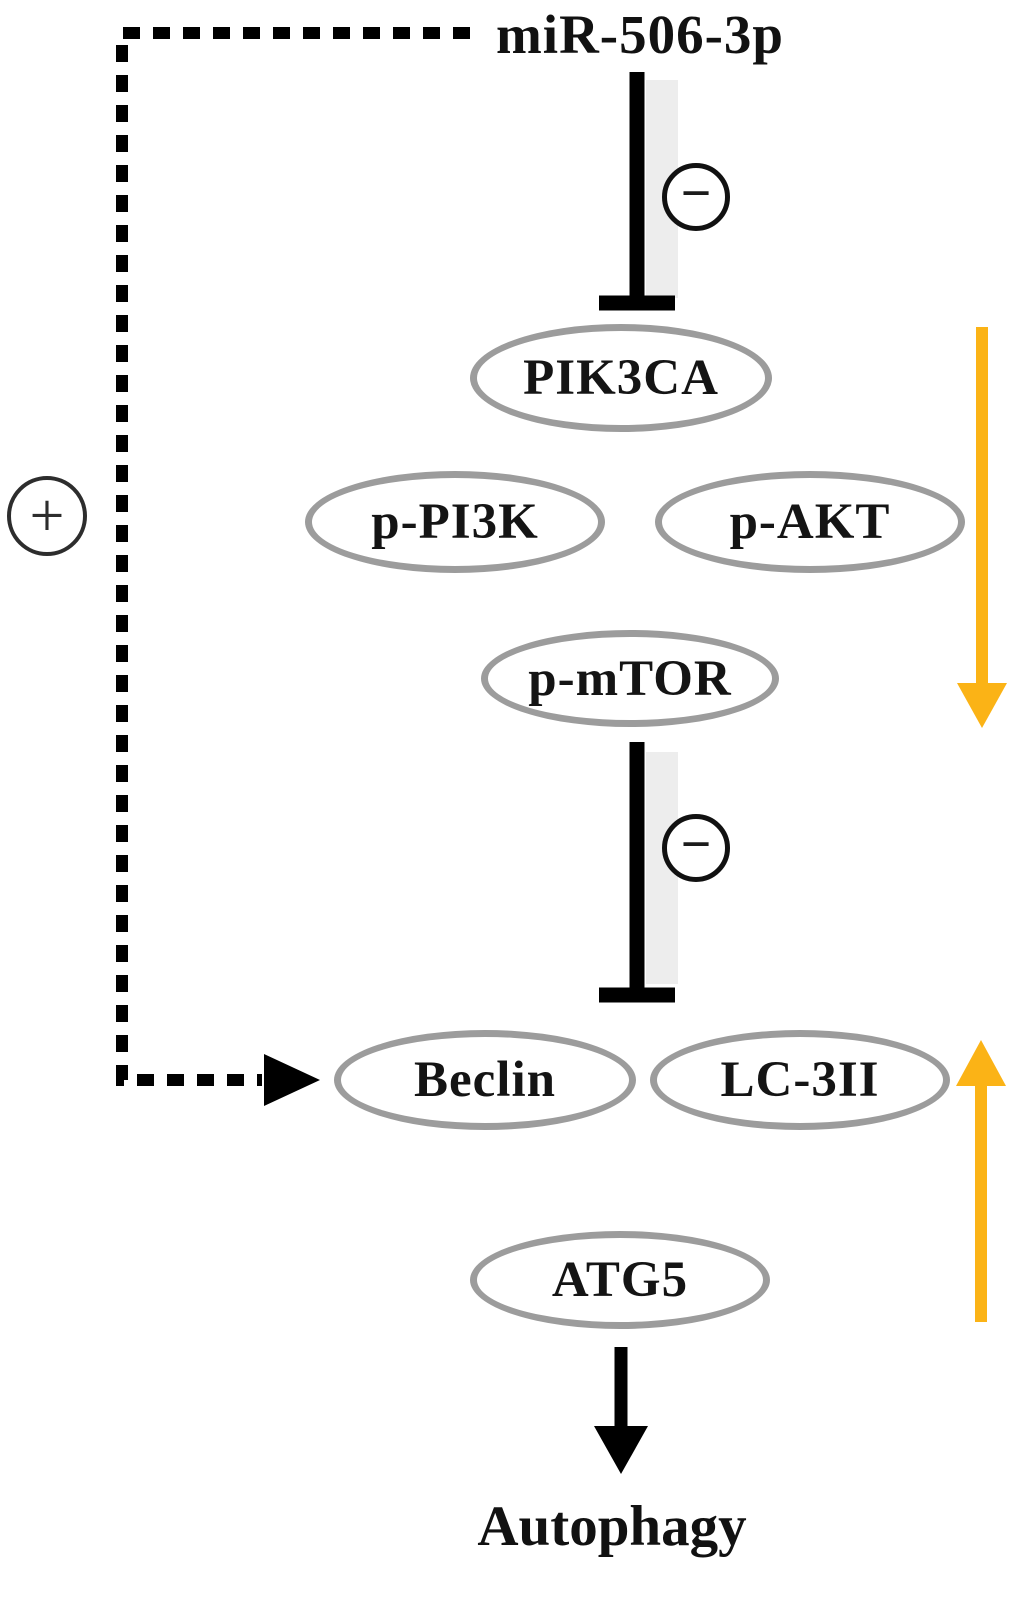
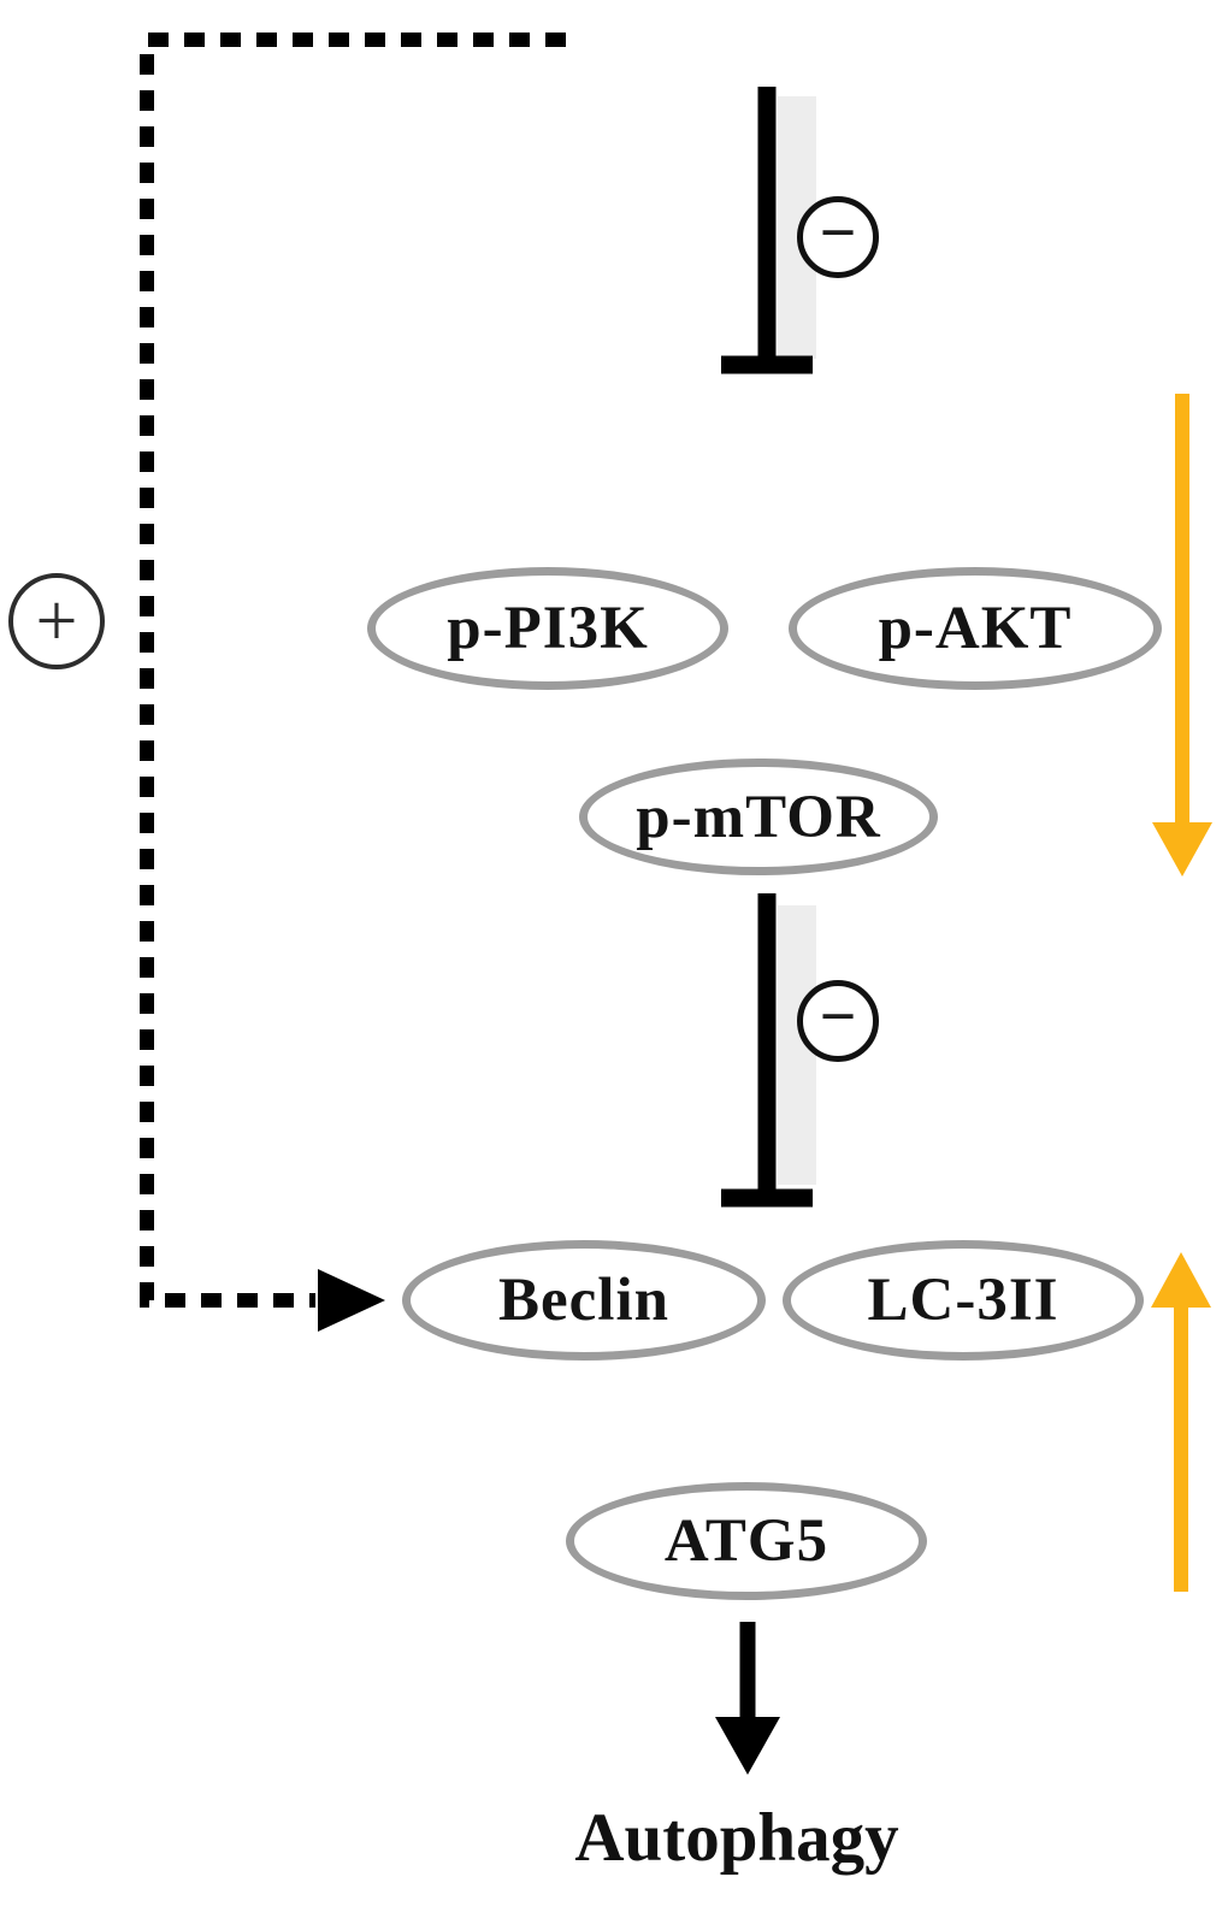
- miR-506-3p
- PIK3CA
  p-PI3K
  p-AKT
  p-mTOR
  Beclin
  LC-3II
  ATG5
  +
  −
  −
  Autophagy
